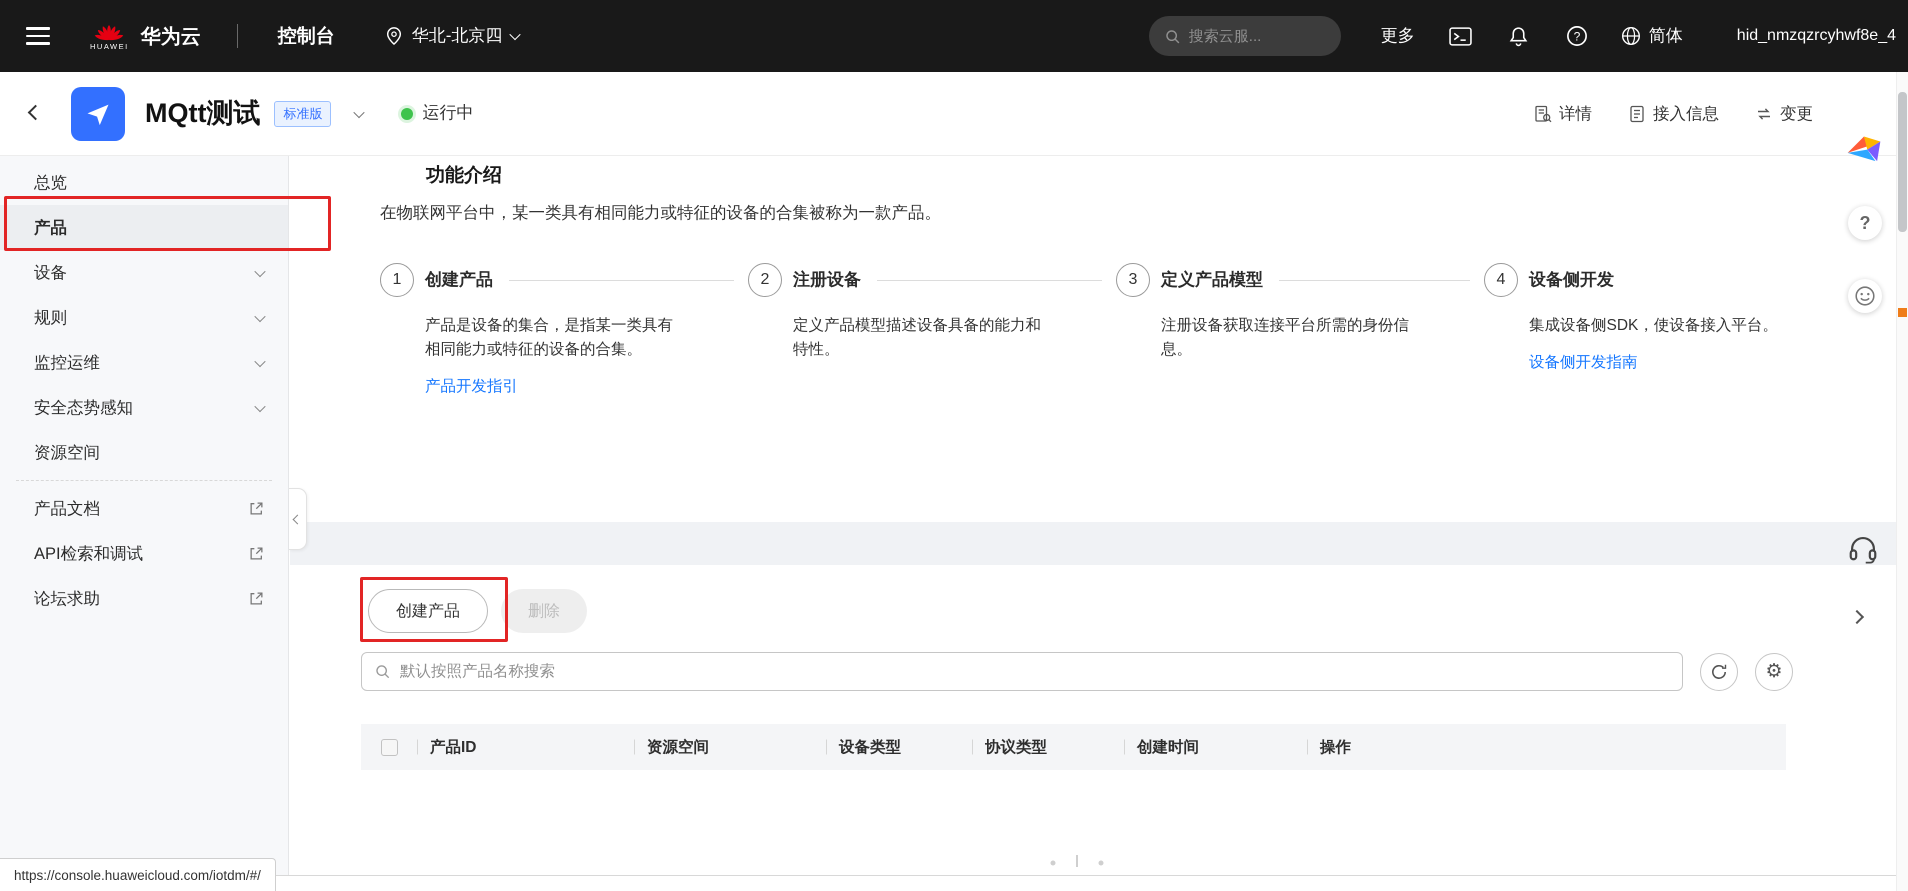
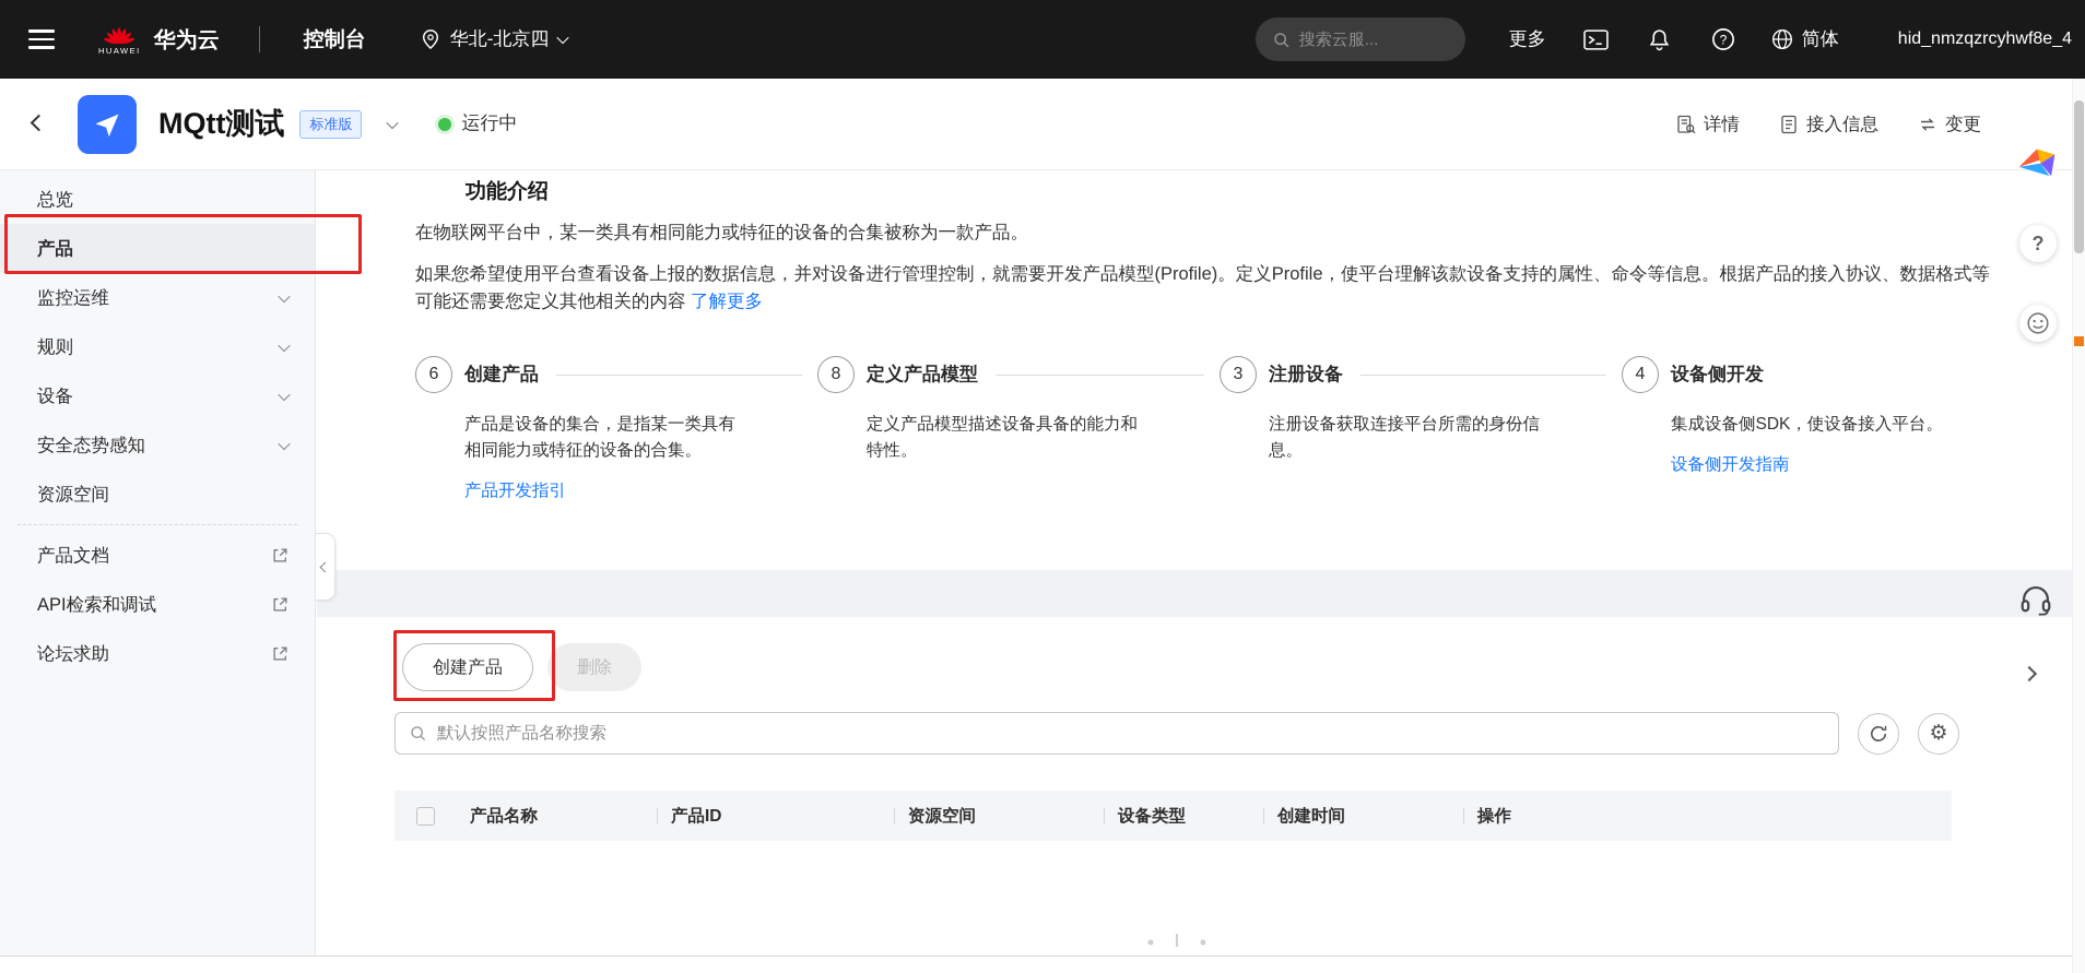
  HUAWEI
  华为云
  控制台
  华北-北京四
  搜索云服...
  更多
  ?
  简体
  hid_nmzqzrcyhwf8e_4
  MQtt测试
  标准版
  运行中
  详情
  接入信息
  变更
  总览
  产品
- 设备
+ 监控运维
  规则
- 监控运维
+ 设备
  安全态势感知
  资源空间
  产品文档
  API检索和调试
  论坛求助
  功能介绍
  在物联网平台中，某一类具有相同能力或特征的设备的合集被称为一款产品。
+ 如果您希望使用平台查看设备上报的数据信息，并对设备进行管理控制，就需要开发产品模型(Profile)。定义Profile，使平台理解该款设备支持的属性、命令等信息。根据产品的接入协议、数据格式等可能还需要您定义其他相关的内容 了解更多
- 1
+ 6
  创建产品
  产品是设备的集合，是指某一类具有相同能力或特征的设备的合集。
  产品开发指引
- 2
+ 8
- 注册设备
+ 定义产品模型
  定义产品模型描述设备具备的能力和特性。
  3
- 定义产品模型
+ 注册设备
  注册设备获取连接平台所需的身份信息。
  4
  设备侧开发
  集成设备侧SDK，使设备接入平台。
  设备侧开发指南
  创建产品
  删除
  默认按照产品名称搜索
  ⚙
+ 产品名称
  产品ID
  资源空间
  设备类型
- 协议类型
  创建时间
  操作
  ?
- https://console.huaweicloud.com/iotdm/#/
